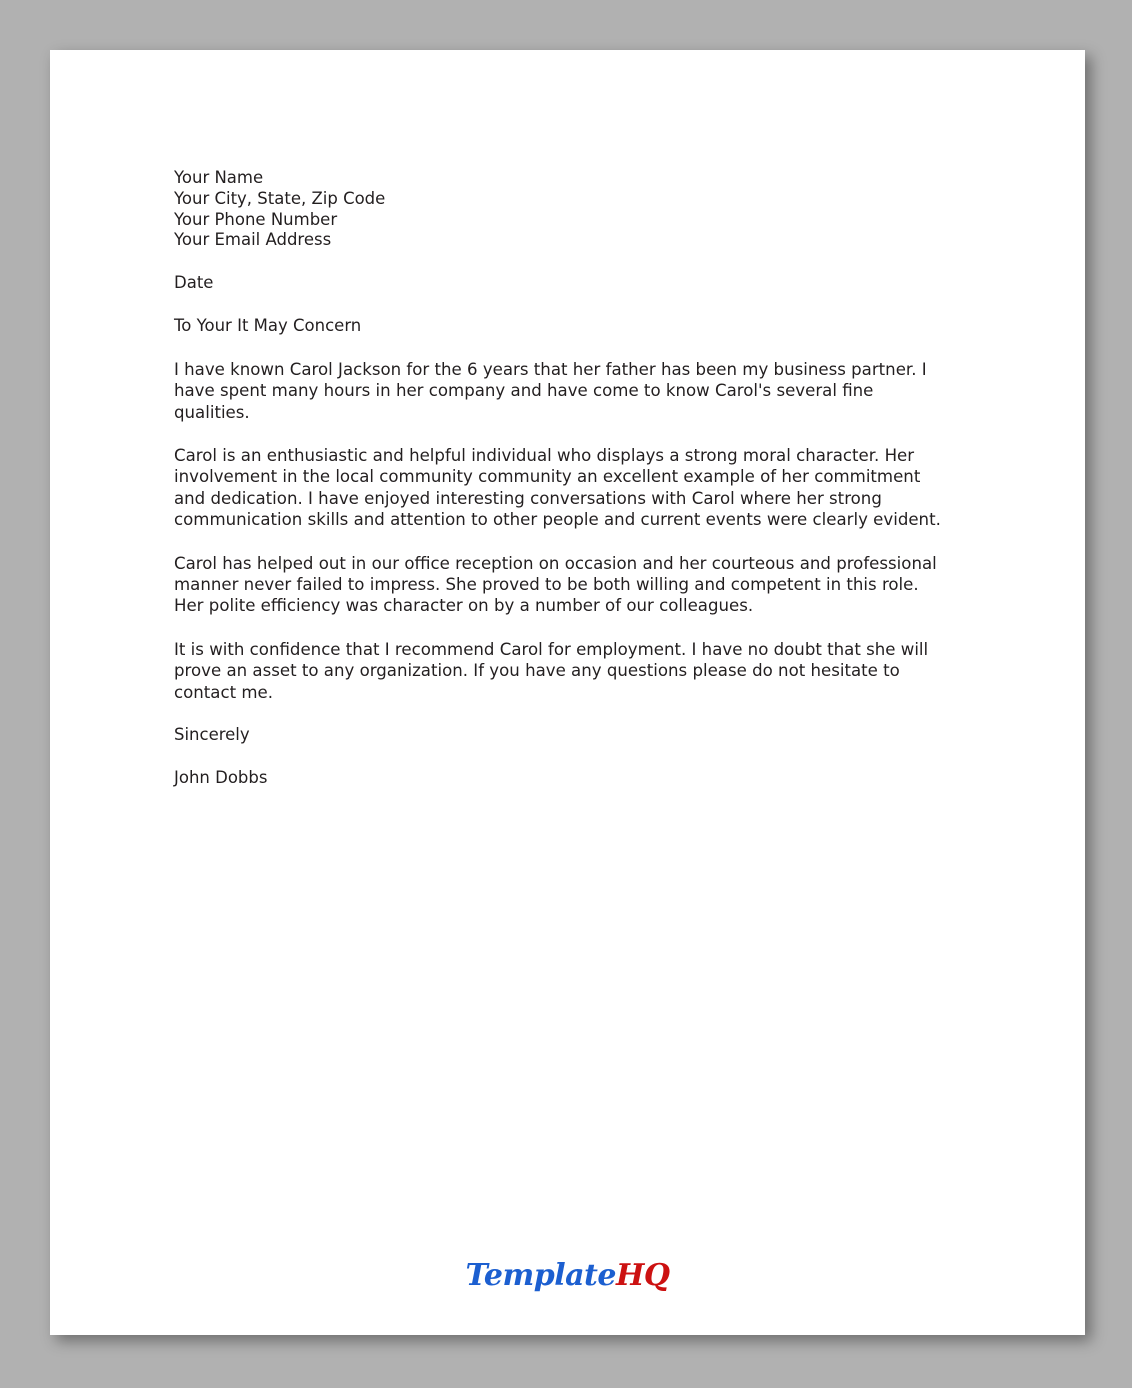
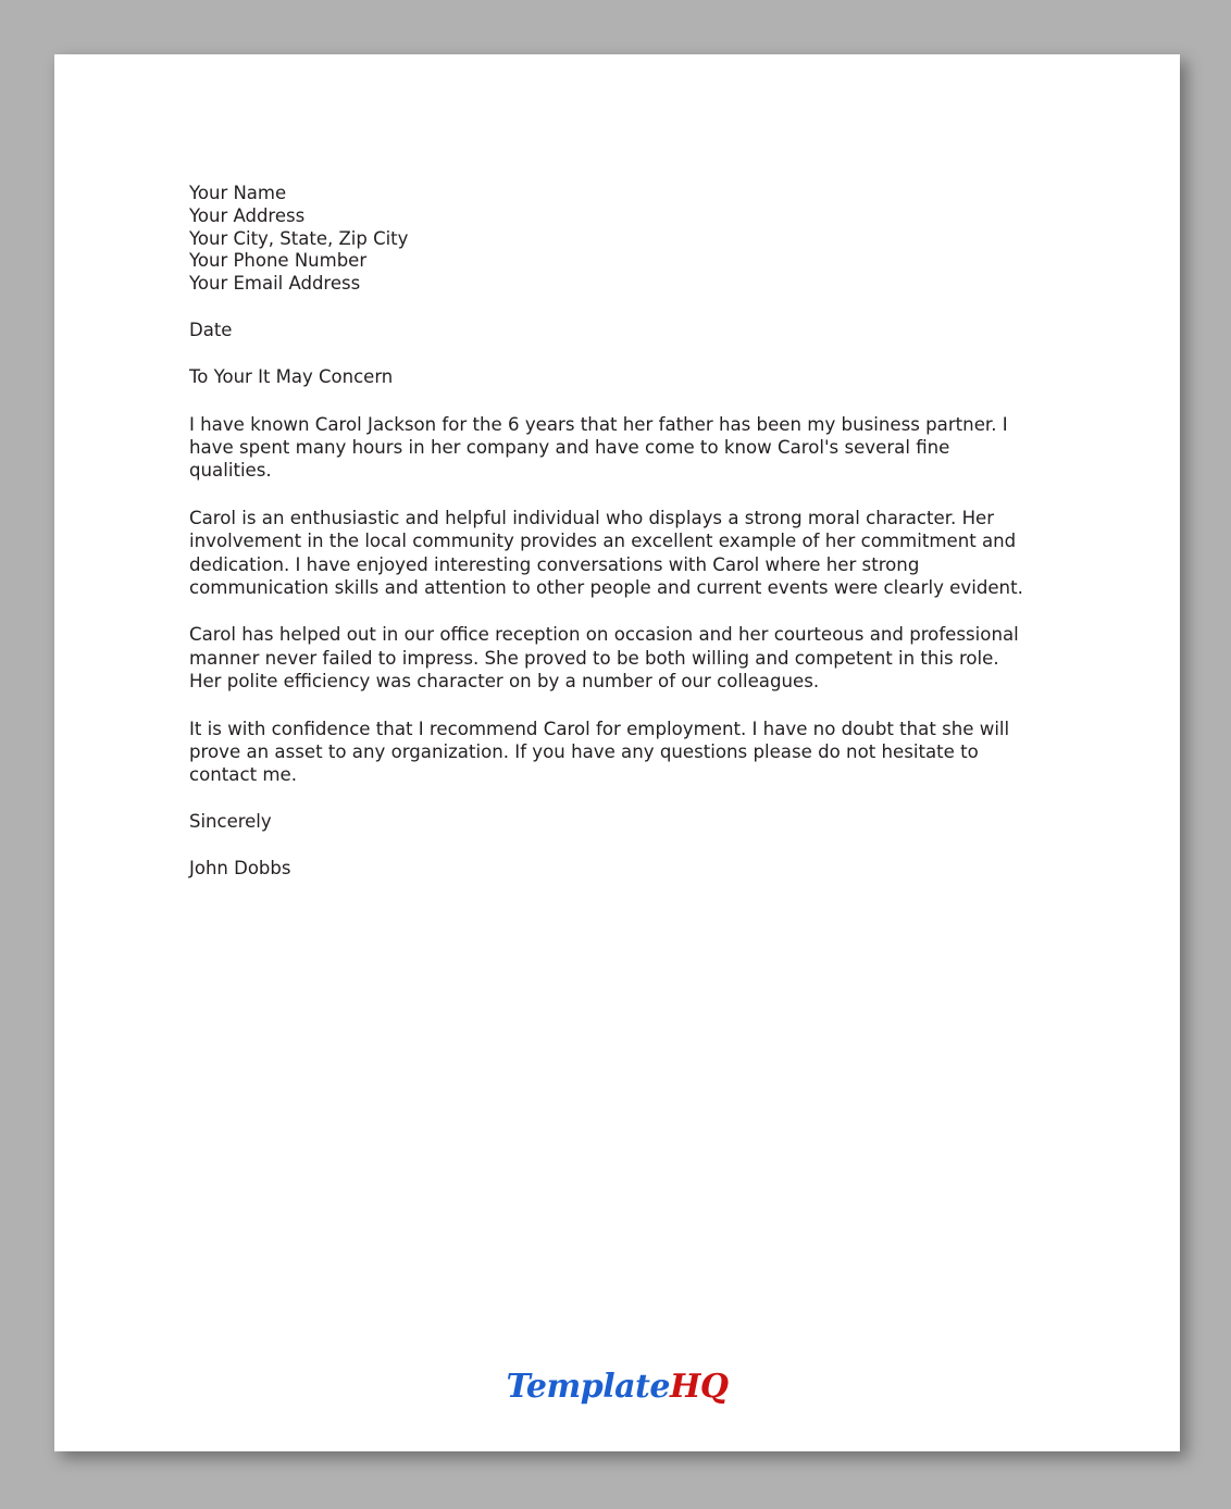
  Your Name
+ Your Address
- Your City, State, Zip Code
+ Your City, State, Zip City
  Your Phone Number
  Your Email Address
  Date
  To Your It May Concern
  I have known Carol Jackson for the 6 years that her father has been my business partner. I have spent many hours in her company and have come to know Carol's several fine qualities.
- Carol is an enthusiastic and helpful individual who displays a strong moral character. Her involvement in the local community community an excellent example of her commitment and dedication. I have enjoyed interesting conversations with Carol where her strong communication skills and attention to other people and current events were clearly evident.
+ Carol is an enthusiastic and helpful individual who displays a strong moral character. Her involvement in the local community provides an excellent example of her commitment and dedication. I have enjoyed interesting conversations with Carol where her strong communication skills and attention to other people and current events were clearly evident.
  Carol has helped out in our office reception on occasion and her courteous and professional manner never failed to impress. She proved to be both willing and competent in this role. Her polite efficiency was character on by a number of our colleagues.
  It is with confidence that I recommend Carol for employment. I have no doubt that she will prove an asset to any organization. If you have any questions please do not hesitate to contact me.
  Sincerely
  John Dobbs
  TemplateHQ
